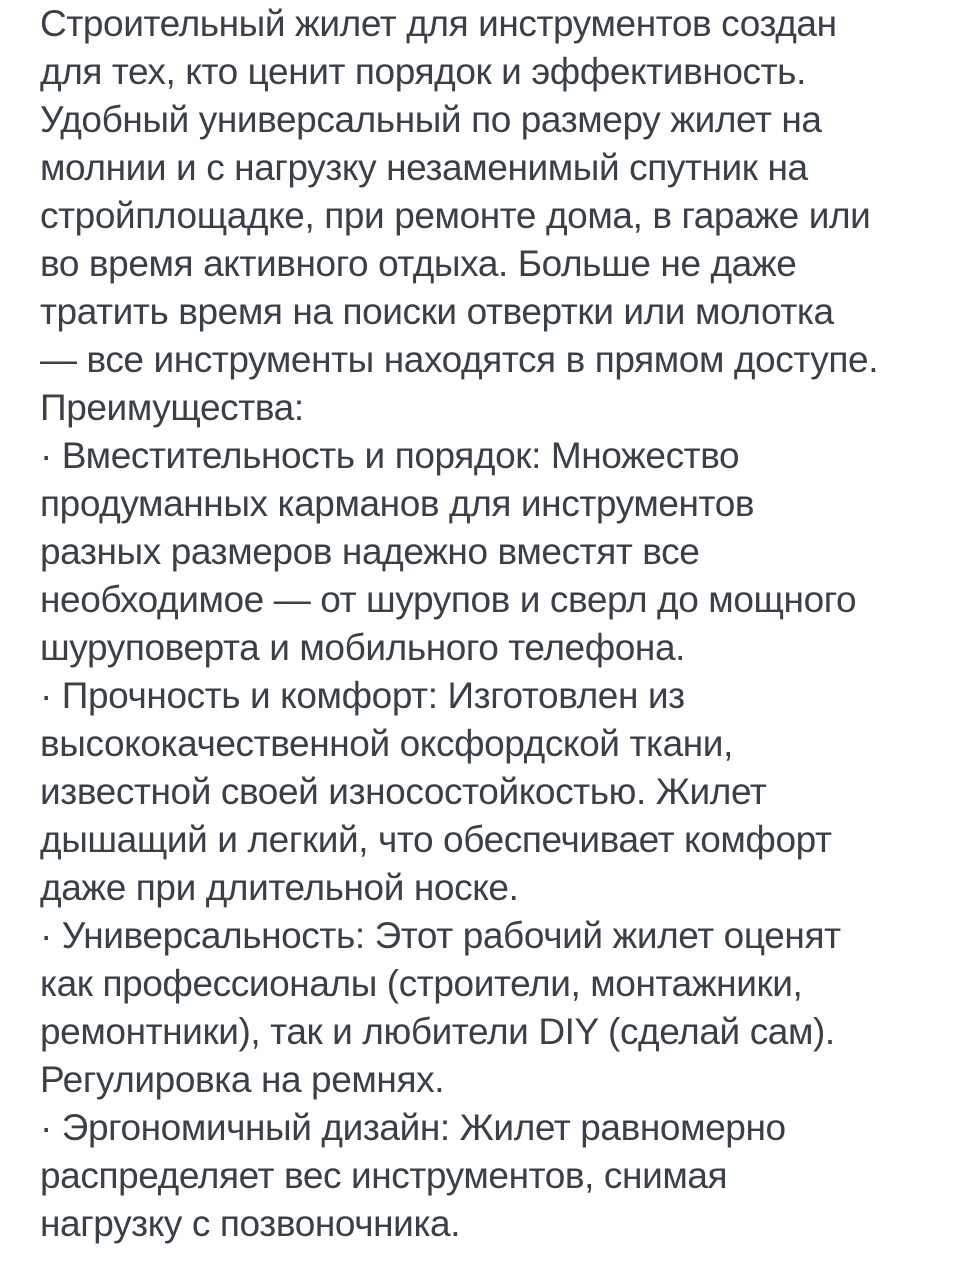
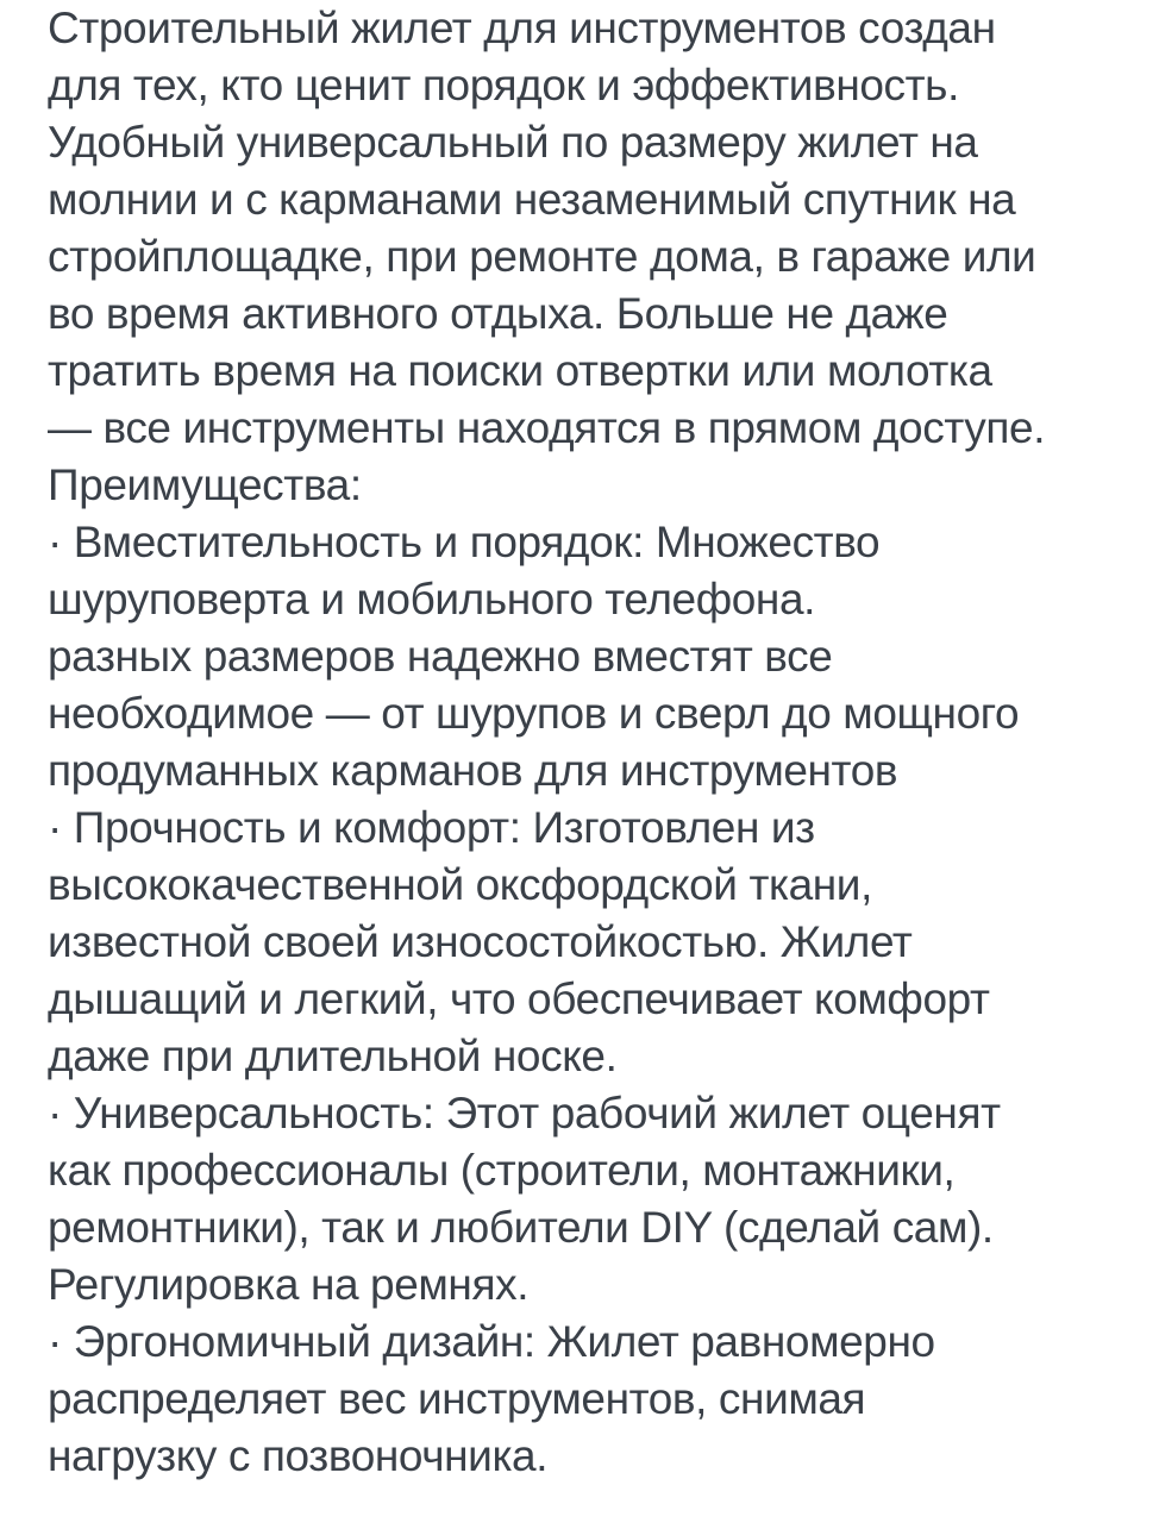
  Строительный жилет для инструментов создан
  для тех, кто ценит порядок и эффективность.
  Удобный универсальный по размеру жилет на
- молнии и с нагрузку незаменимый спутник на
+ молнии и с карманами незаменимый спутник на
  стройплощадке, при ремонте дома, в гараже или
  во время активного отдыха. Больше не даже
  тратить время на поиски отвертки или молотка
  — все инструменты находятся в прямом доступе.
  Преимущества:
  · Вместительность и порядок: Множество
- продуманных карманов для инструментов
+ шуруповерта и мобильного телефона.
  разных размеров надежно вместят все
  необходимое — от шурупов и сверл до мощного
- шуруповерта и мобильного телефона.
+ продуманных карманов для инструментов
  · Прочность и комфорт: Изготовлен из
  высококачественной оксфордской ткани,
  известной своей износостойкостью. Жилет
  дышащий и легкий, что обеспечивает комфорт
  даже при длительной носке.
  · Универсальность: Этот рабочий жилет оценят
  как профессионалы (строители, монтажники,
  ремонтники), так и любители DIY (сделай сам).
  Регулировка на ремнях.
  · Эргономичный дизайн: Жилет равномерно
  распределяет вес инструментов, снимая
  нагрузку с позвоночника.
